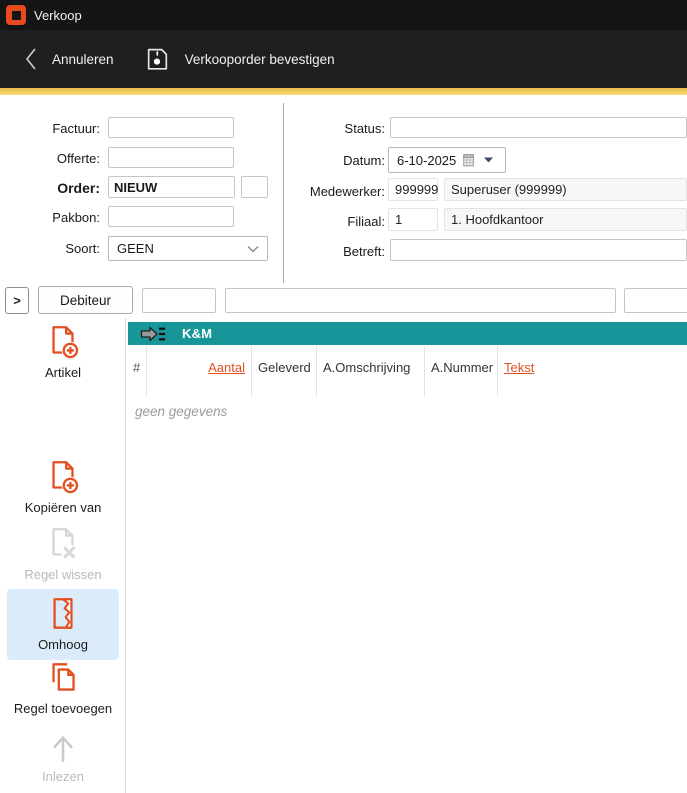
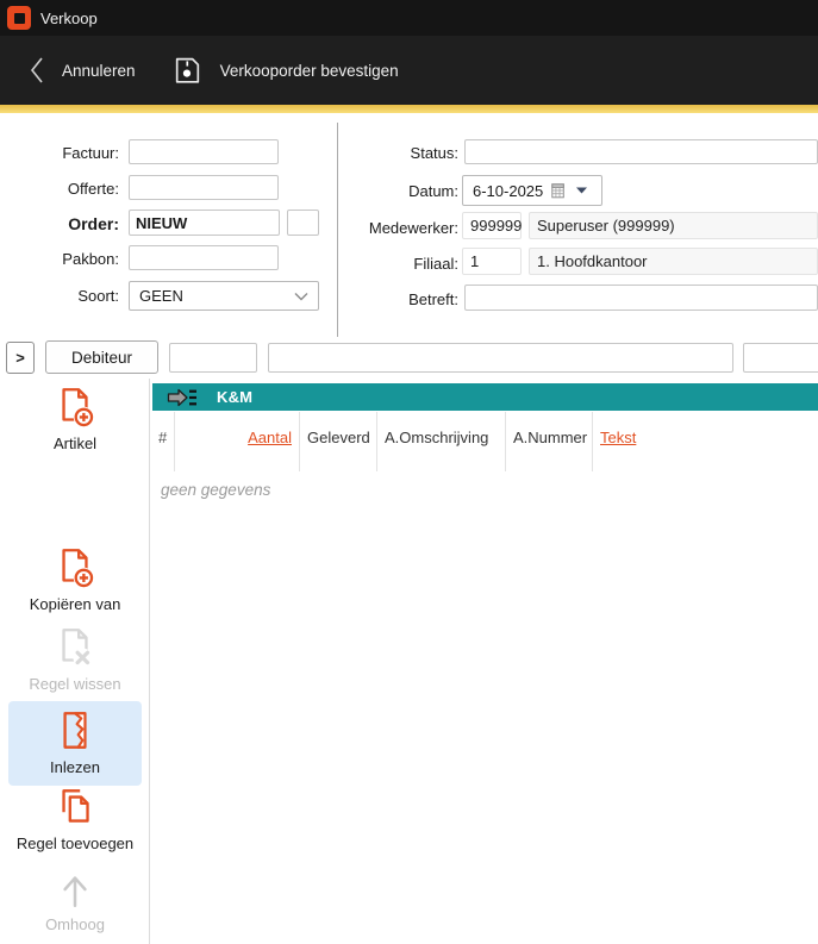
  Verkoop
  Annuleren
  Verkooporder bevestigen
  Factuur:
  Offerte:
  Order:
  NIEUW
  Pakbon:
  Soort:
  GEEN
  Status:
  Datum:
  6-10-2025
  Medewerker:
  999999
  Superuser (999999)
  Filiaal:
  1
  1. Hoofdkantoor
  Betreft:
  >
  Debiteur
  K&M
  #
  Aantal
  Geleverd
  A.Omschrijving
  A.Nummer
  Tekst
  geen gegevens
  Artikel
  Kopiëren van
  Regel wissen
- Omhoog
+ Inlezen
  Regel toevoegen
- Inlezen
+ Omhoog
